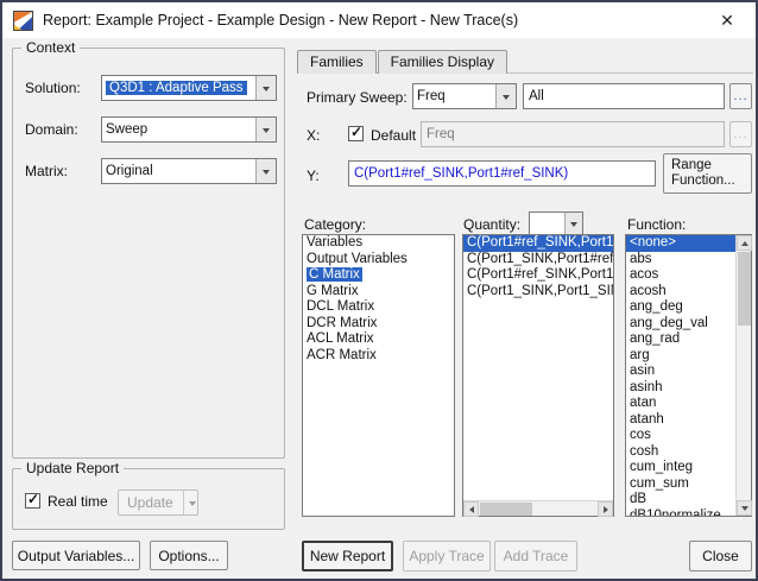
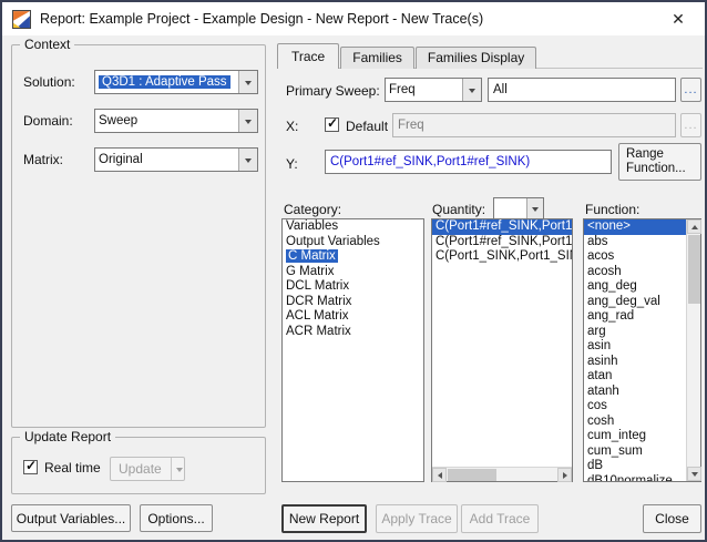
  Report: Example Project - Example Design - New Report - New Trace(s)
  ✕
  Context
  Solution:
  Q3D1 : Adaptive Pass
  Domain:
  Sweep
  Matrix:
  Original
  Update Report
  Real time
  Update
  Output Variables...
  Options...
+ Trace
  Families
  Families Display
  Primary Sweep:
  Freq
  All
  ...
  X:
  Default
  Freq
  ...
  Y:
  C(Port1#ref_SINK,Port1#ref_SINK)
  Range
  Function...
  Category:
  Quantity:
  Function:
  Variables
  Output Variables
  C Matrix
  G Matrix
  DCL Matrix
  DCR Matrix
  ACL Matrix
  ACR Matrix
  C(Port1#ref_SINK,Port1
- C(Port1_SINK,Port1#ref
  C(Port1#ref_SINK,Port1
  C(Port1_SINK,Port1_SI
  <none>
  abs
  acos
  acosh
  ang_deg
  ang_deg_val
  ang_rad
  arg
  asin
  asinh
  atan
  atanh
  cos
  cosh
  cum_integ
  cum_sum
  dB
  dB10normalize
  New Report
  Apply Trace
  Add Trace
  Close
